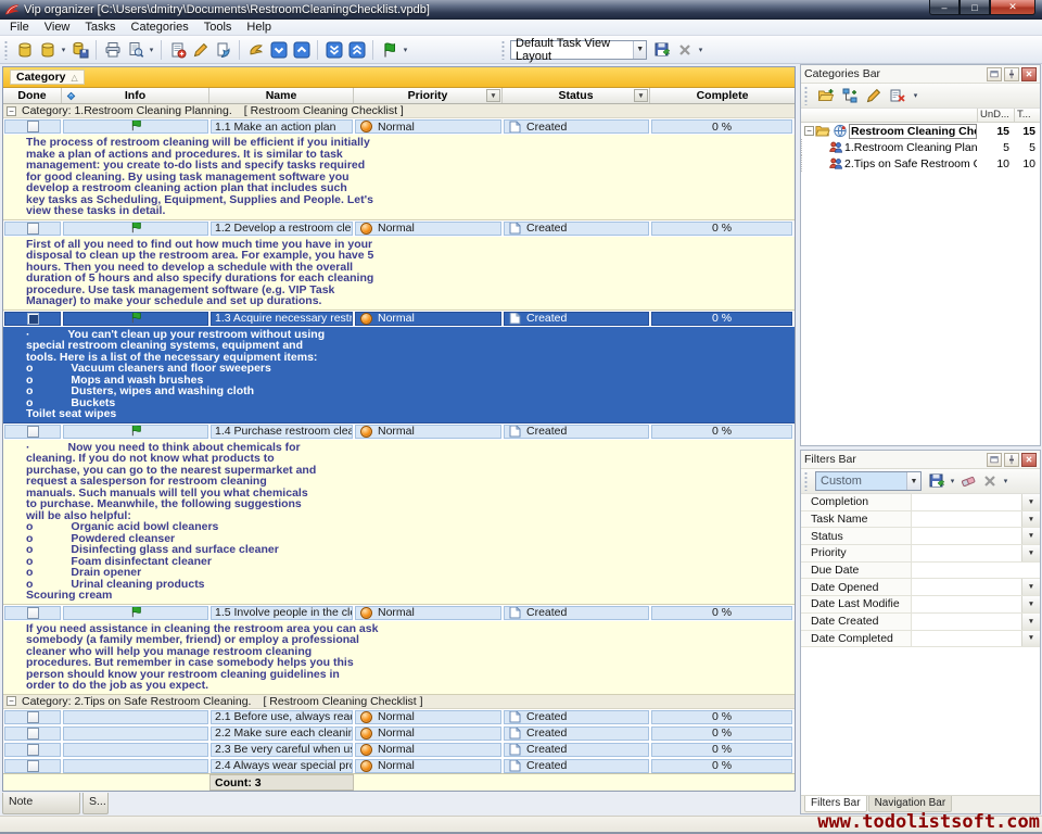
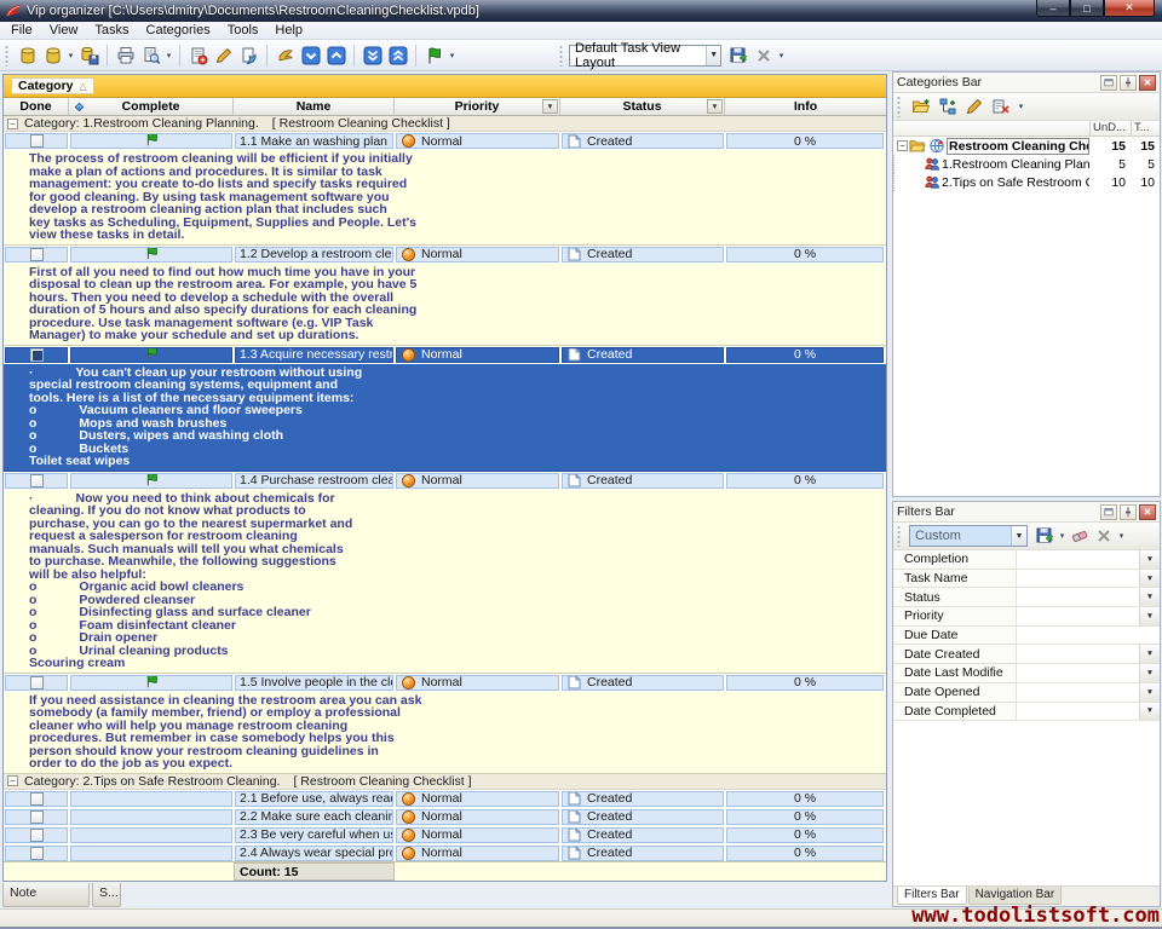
  Vip organizer [C:\Users\dmitry\Documents\RestroomCleaningChecklist.vpdb]
  –
  □
  ✕
  File
  View
  Tasks
  Categories
  Tools
  Help
  Default Task View Layout
  Category
  △
  Done
- Info
+ Complete
  Name
  Priority
  Status
- Complete
+ Info
  −
  Category: 1.Restroom Cleaning Planning.
  [ Restroom Cleaning Checklist ]
- 1.1 Make an action plan
+ 1.1 Make an washing plan
  Normal
  Created
  0 %
  The process of restroom cleaning will be efficient if you initially
  make a plan of actions and procedures. It is similar to task
  management: you create to-do lists and specify tasks required
  for good cleaning. By using task management software you
  develop a restroom cleaning action plan that includes such
  key tasks as Scheduling, Equipment, Supplies and People. Let's
  view these tasks in detail.
  1.2 Develop a restroom cle
  Normal
  Created
  0 %
  First of all you need to find out how much time you have in your
  disposal to clean up the restroom area. For example, you have 5
  hours. Then you need to develop a schedule with the overall
  duration of 5 hours and also specify durations for each cleaning
  procedure. Use task management software (e.g. VIP Task
  Manager) to make your schedule and set up durations.
  1.3 Acquire necessary restr
  Normal
  Created
  0 %
  · You can't clean up your restroom without using
  special restroom cleaning systems, equipment and
  tools. Here is a list of the necessary equipment items:
  o Vacuum cleaners and floor sweepers
  o Mops and wash brushes
  o Dusters, wipes and washing cloth
  o Buckets
  Toilet seat wipes
  1.4 Purchase restroom clea
  Normal
  Created
  0 %
  · Now you need to think about chemicals for
  cleaning. If you do not know what products to
  purchase, you can go to the nearest supermarket and
  request a salesperson for restroom cleaning
  manuals. Such manuals will tell you what chemicals
  to purchase. Meanwhile, the following suggestions
  will be also helpful:
  o Organic acid bowl cleaners
  o Powdered cleanser
  o Disinfecting glass and surface cleaner
  o Foam disinfectant cleaner
  o Drain opener
  o Urinal cleaning products
  Scouring cream
  1.5 Involve people in the cl
  Normal
  Created
  0 %
  If you need assistance in cleaning the restroom area you can ask
  somebody (a family member, friend) or employ a professional
  cleaner who will help you manage restroom cleaning
  procedures. But remember in case somebody helps you this
  person should know your restroom cleaning guidelines in
  order to do the job as you expect.
  −
  Category: 2.Tips on Safe Restroom Cleaning.
  [ Restroom Cleaning Checklist ]
  2.1 Before use, always rea
  Normal
  Created
  0 %
  2.2 Make sure each cleanin
  Normal
  Created
  0 %
  2.3 Be very careful when u
  Normal
  Created
  0 %
  2.4 Always wear special pr
  Normal
  Created
  0 %
- Count: 3
+ Count: 15
  Categories Bar
  UnD...
  T...
  −
  Restroom Cleaning Ch
  15
  15
  1.Restroom Cleaning Plan
  5
  5
  2.Tips on Safe Restroom
  10
  10
  Filters Bar
  Custom
  Completion
  Task Name
  Status
  Priority
  Due Date
- Date Opened
+ Date Created
  Date Last Modifie
- Date Created
+ Date Opened
  Date Completed
  Filters Bar
  Navigation Bar
  Note
  S...
  www.todolistsoft.com
